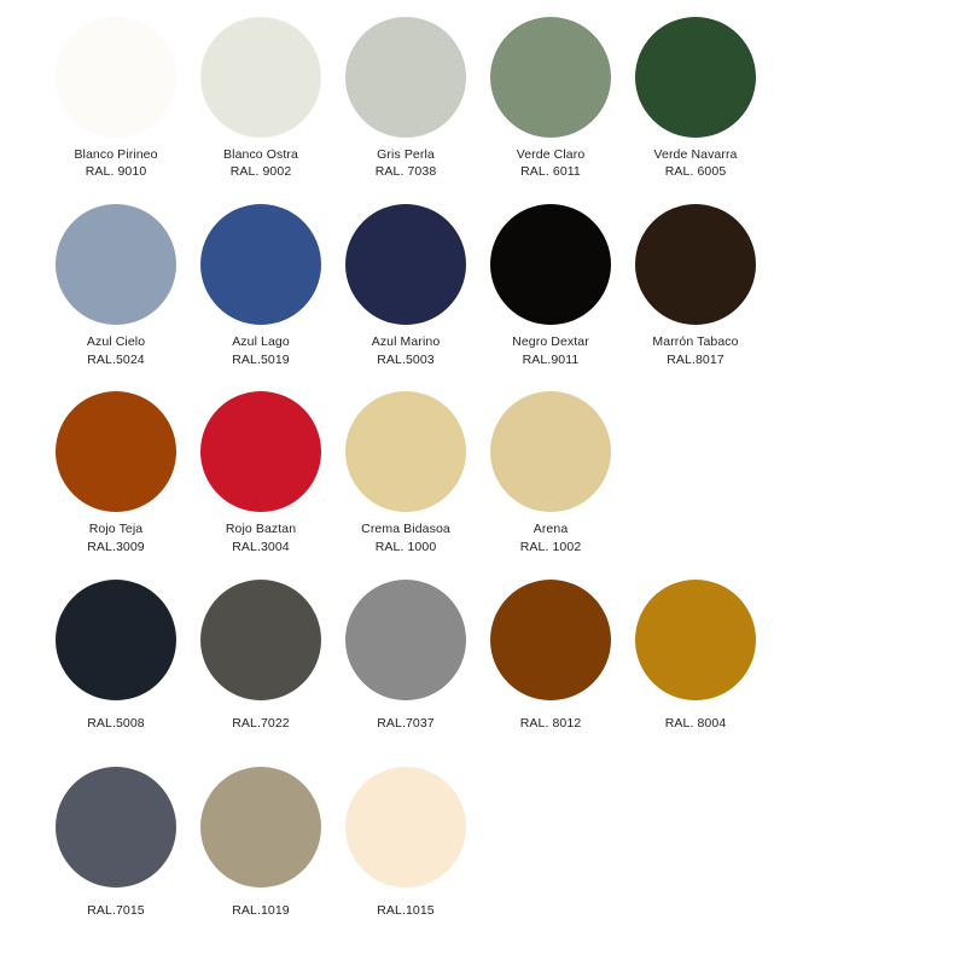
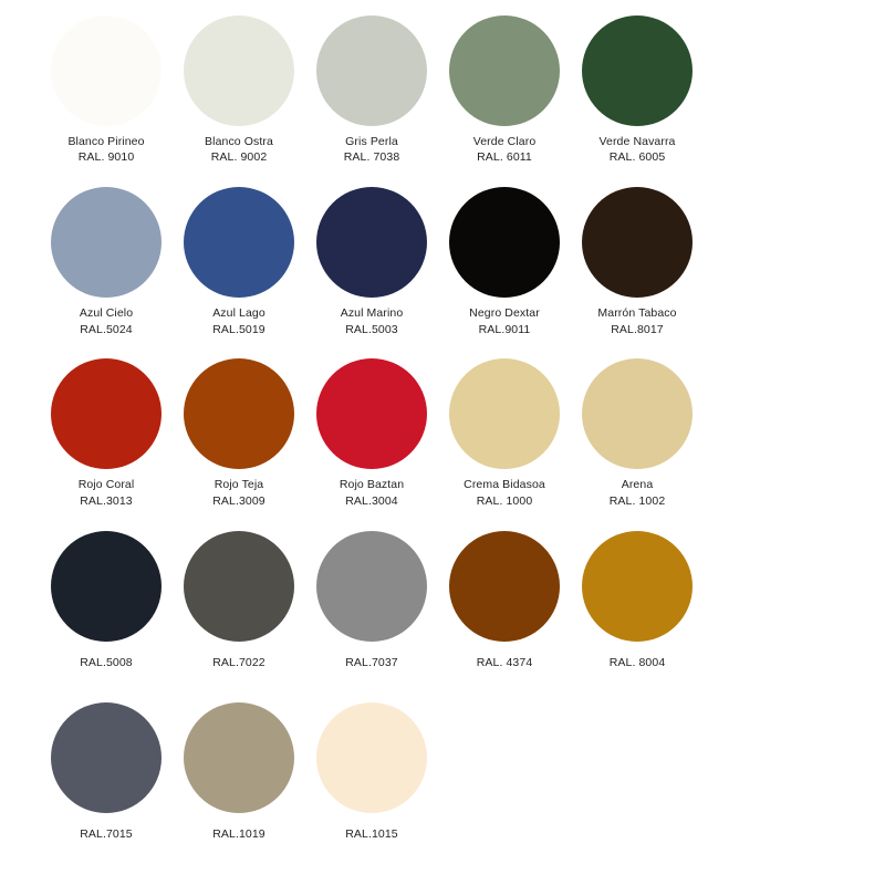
  Blanco Pirineo
  RAL. 9010
  Blanco Ostra
  RAL. 9002
  Gris Perla
  RAL. 7038
  Verde Claro
  RAL. 6011
  Verde Navarra
  RAL. 6005
  Azul Cielo
  RAL.5024
  Azul Lago
  RAL.5019
  Azul Marino
  RAL.5003
  Negro Dextar
  RAL.9011
  Marrón Tabaco
  RAL.8017
+ Rojo Coral
+ RAL.3013
  Rojo Teja
  RAL.3009
  Rojo Baztan
  RAL.3004
  Crema Bidasoa
  RAL. 1000
  Arena
  RAL. 1002
  RAL.5008
  RAL.7022
  RAL.7037
- RAL. 8012
+ RAL. 4374
  RAL. 8004
  RAL.7015
  RAL.1019
  RAL.1015
